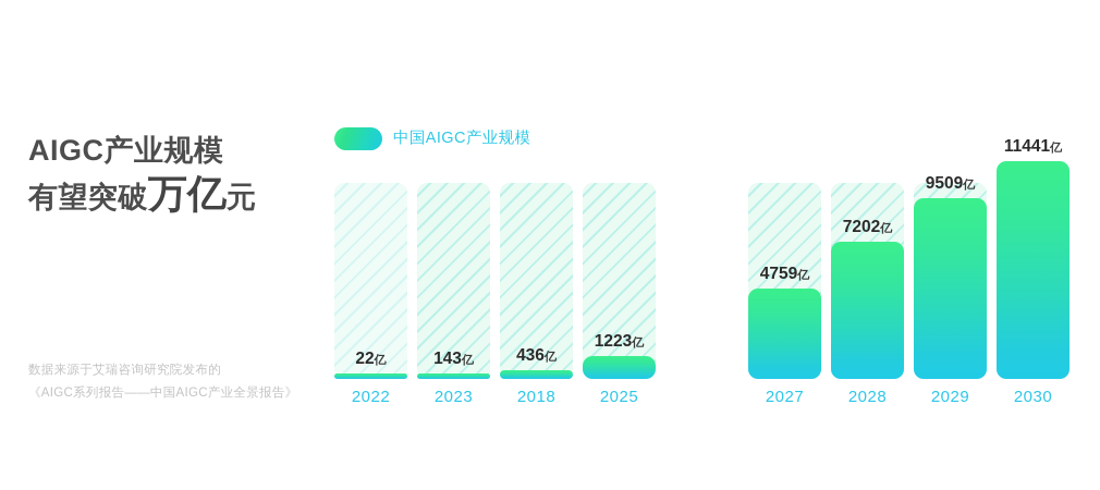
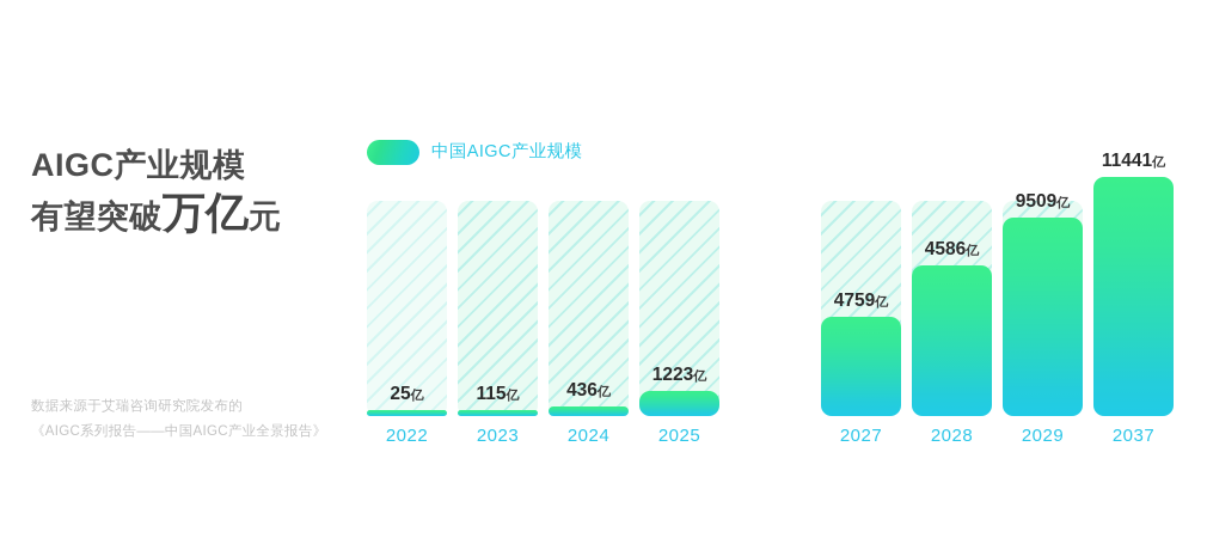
  AIGC产业规模
  有望突破万亿元
  数据来源于艾瑞咨询研究院发布的
  《AIGC系列报告——中国AIGC产业全景报告》
  中国AIGC产业规模
- 22亿
+ 25亿
  2022
- 143亿
+ 115亿
  2023
  436亿
- 2018
+ 2024
  1223亿
  2025
  4759亿
  2027
- 7202亿
+ 4586亿
  2028
  9509亿
  2029
  11441亿
- 2030
+ 2037
